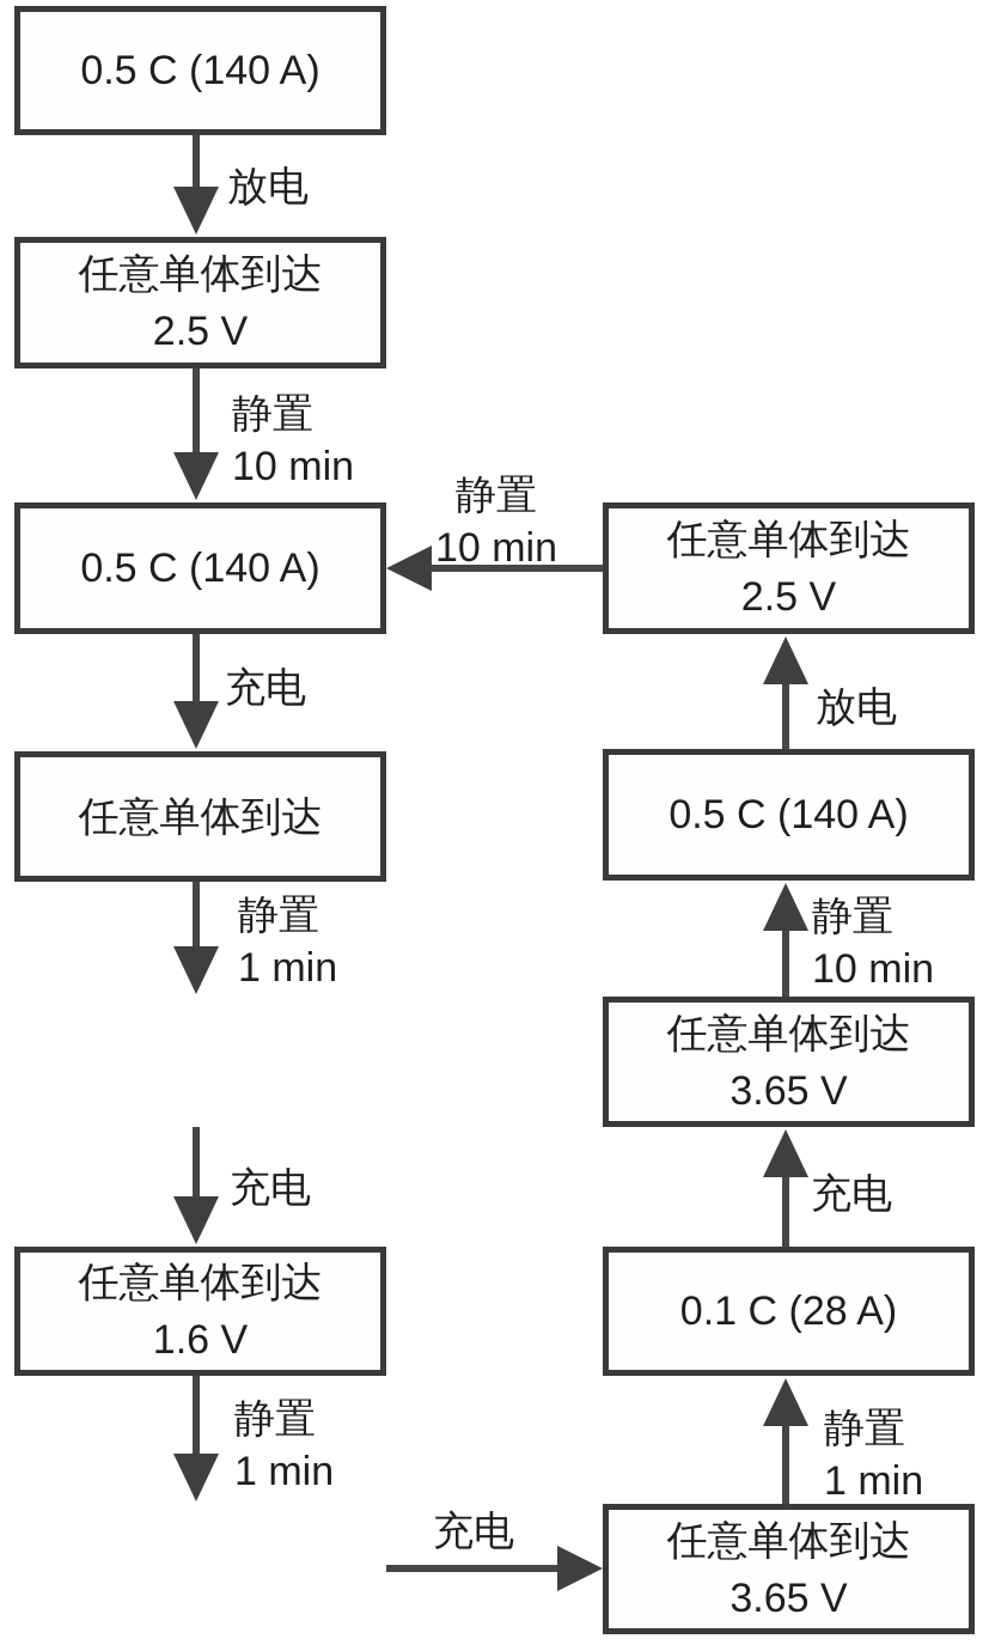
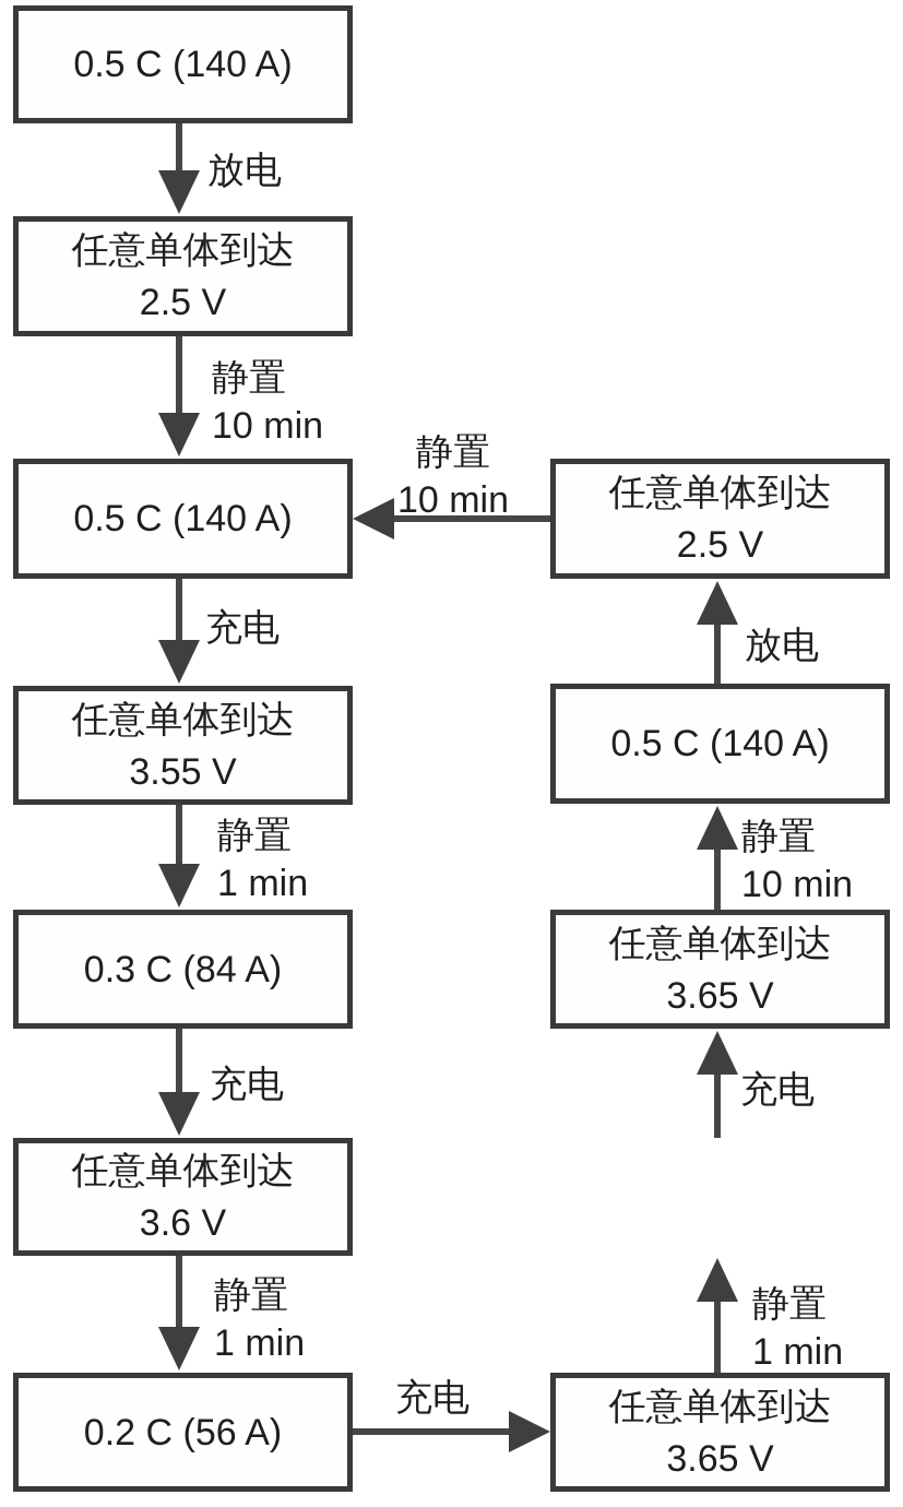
  0.5 C (140 A)
  任意单体到达
  2.5 V
  0.5 C (140 A)
  任意单体到达
+ 3.55 V
+ 0.3 C (84 A)
  任意单体到达
- 1.6 V
+ 3.6 V
+ 0.2 C (56 A)
  任意单体到达
  2.5 V
  0.5 C (140 A)
  任意单体到达
  3.65 V
- 0.1 C (28 A)
  任意单体到达
  3.65 V
  放电
  静置
  10 min
  充电
  静置
  1 min
  充电
  静置
  1 min
  充电
  静置
  1 min
  充电
  静置
  10 min
  放电
  静置
  10 min
